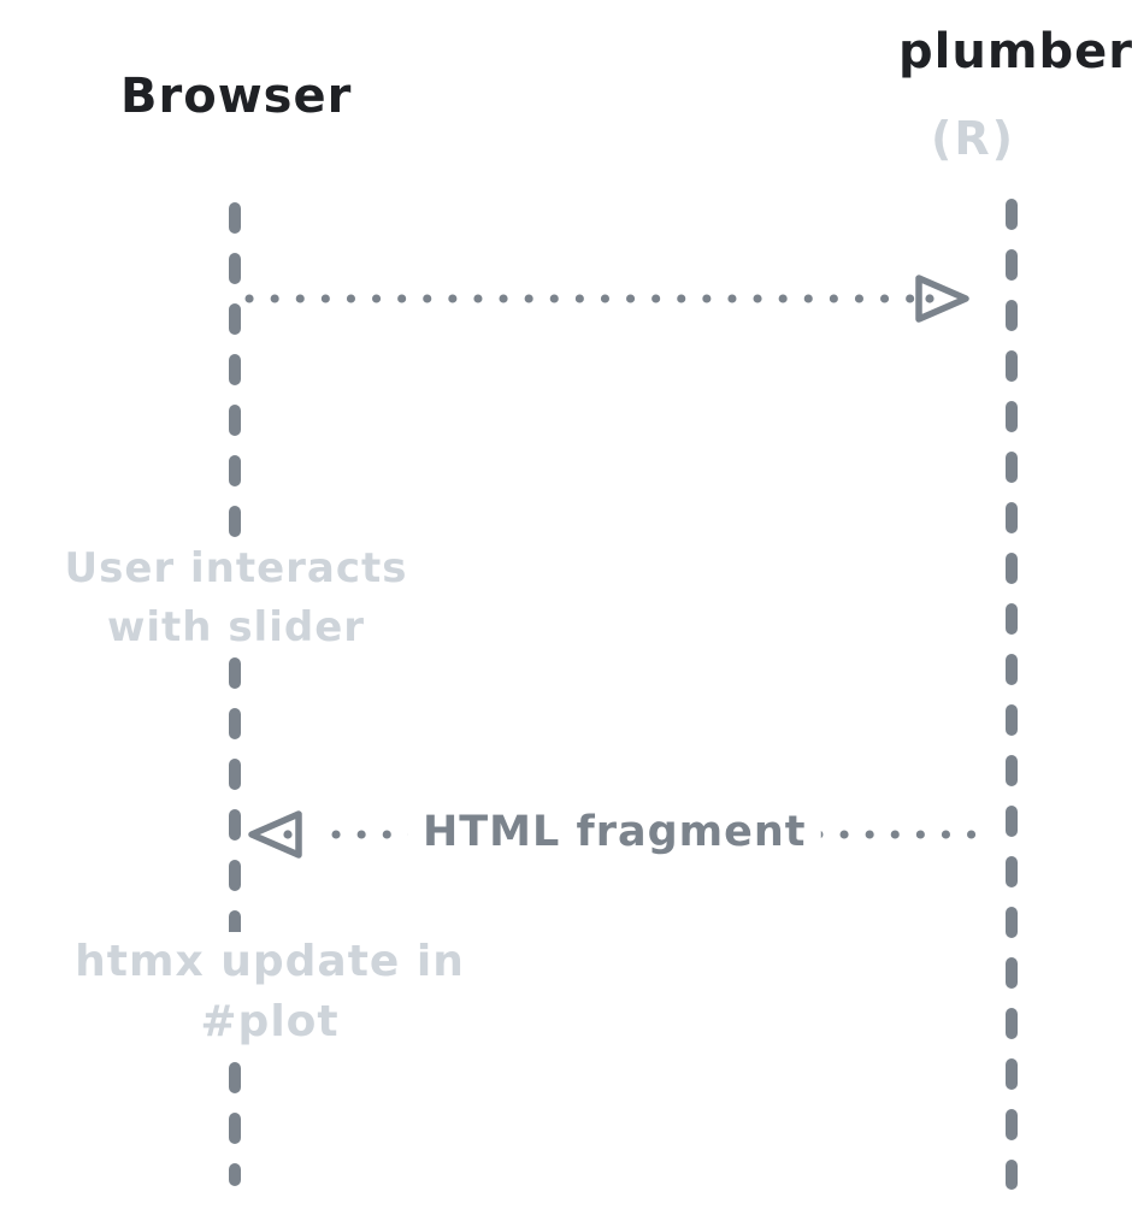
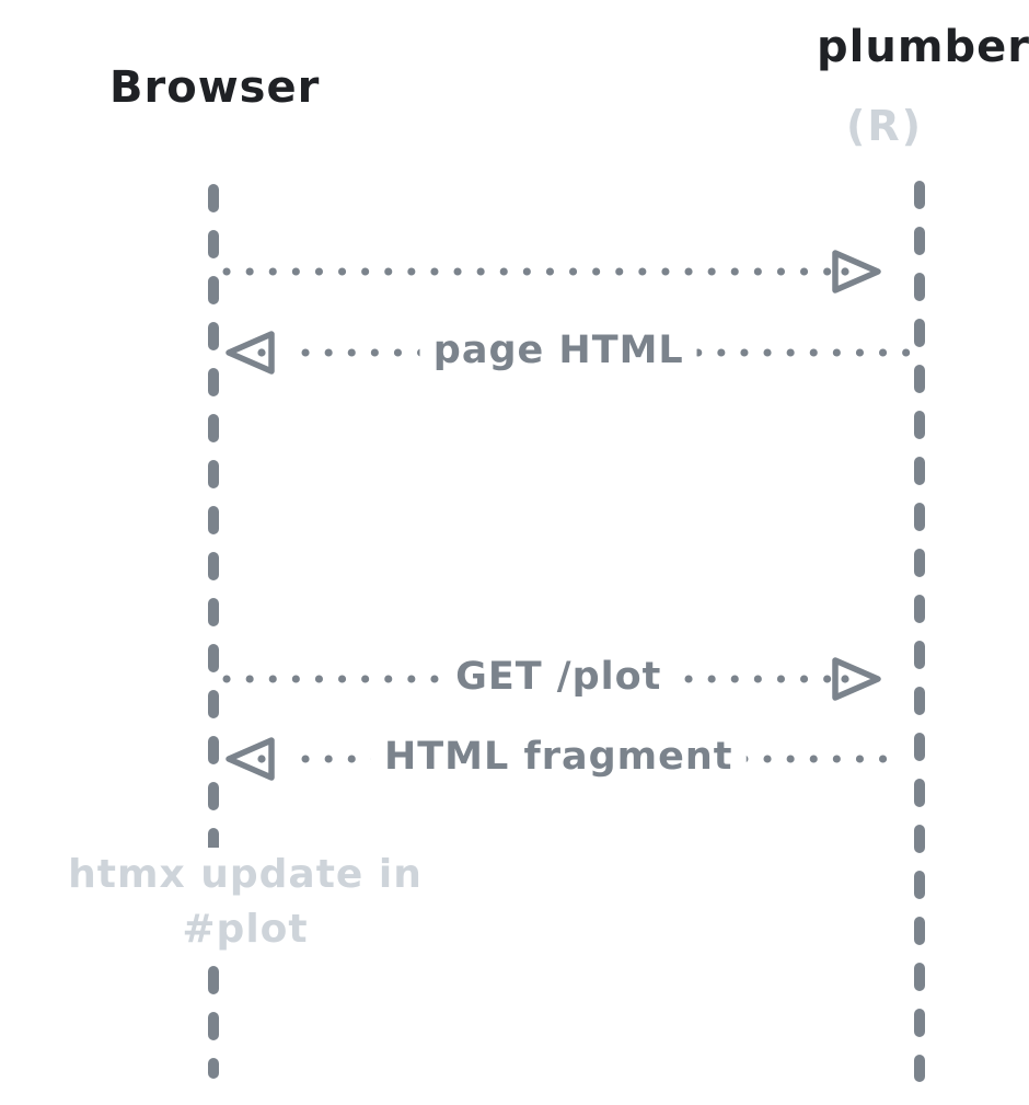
  Browser
  plumber
  (R)
+ page HTML
+ GET /plot
  HTML fragment
- User interacts
- with slider
  htmx update in #plot
